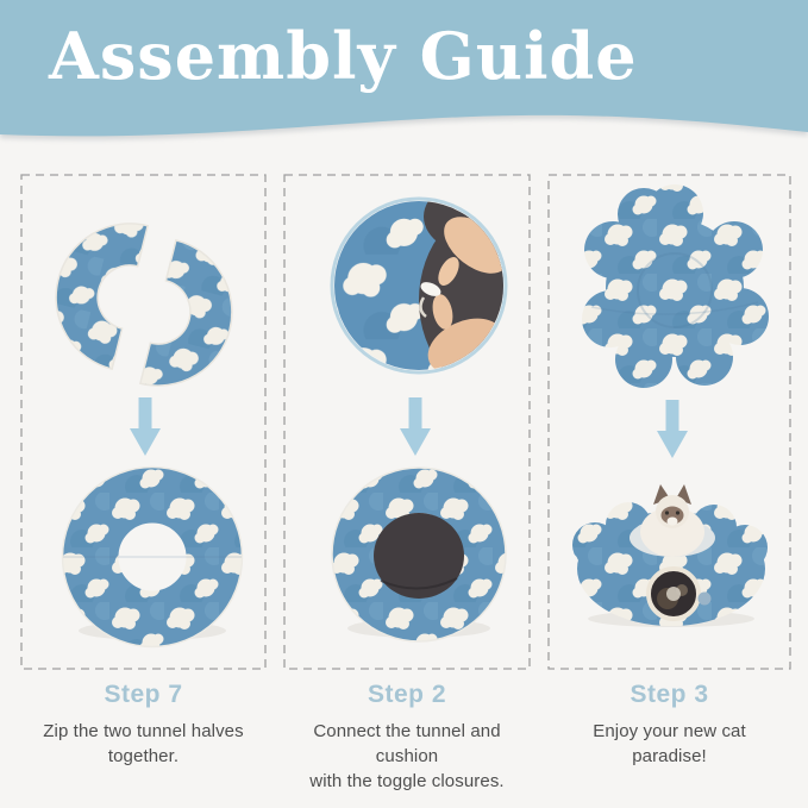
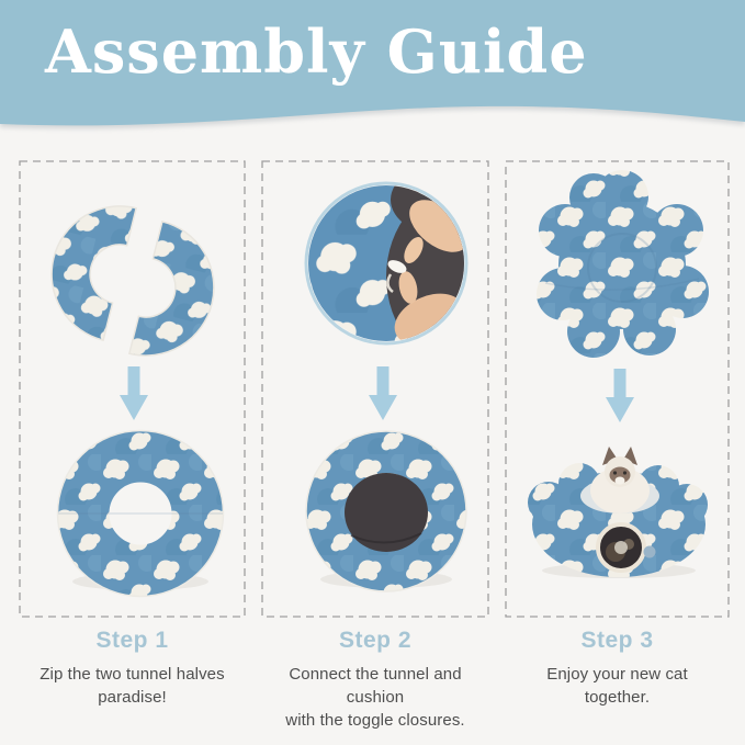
  Assembly Guide
- Step 7
+ Step 1
  Zip the two tunnel halves
- together.
+ paradise!
  Step 2
  Connect the tunnel and cushion
  with the toggle closures.
  Step 3
  Enjoy your new cat
- paradise!
+ together.
